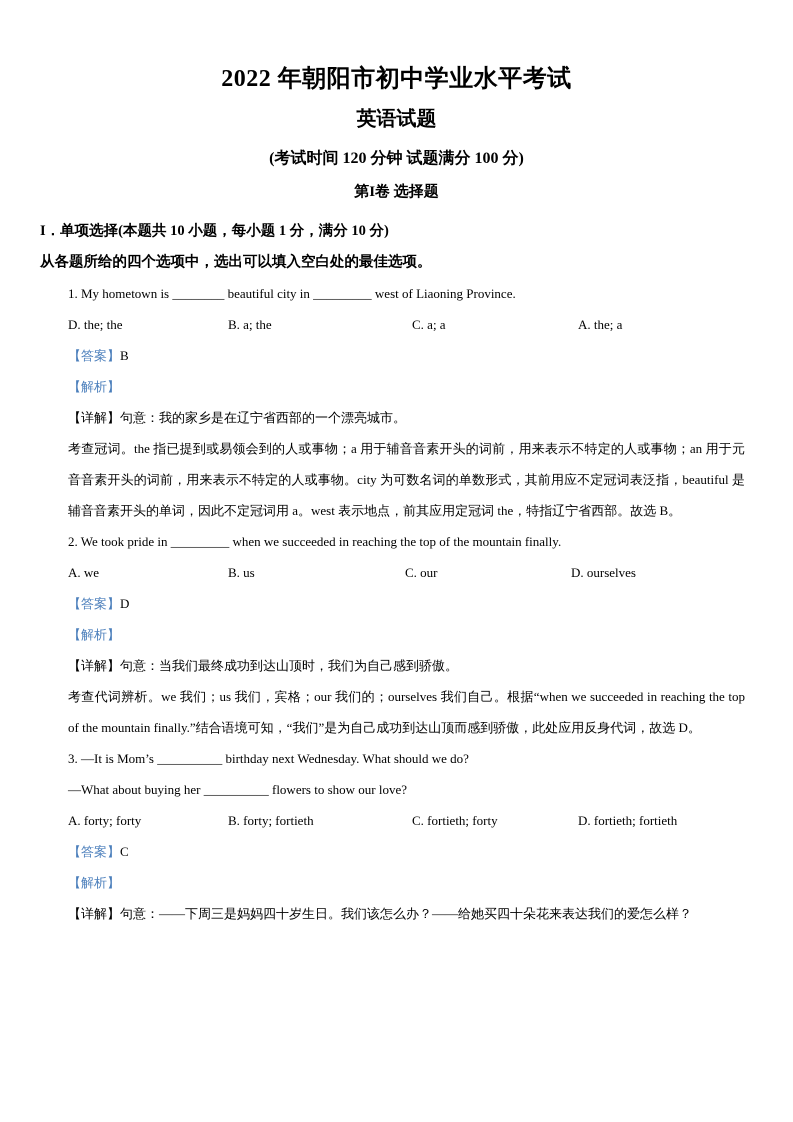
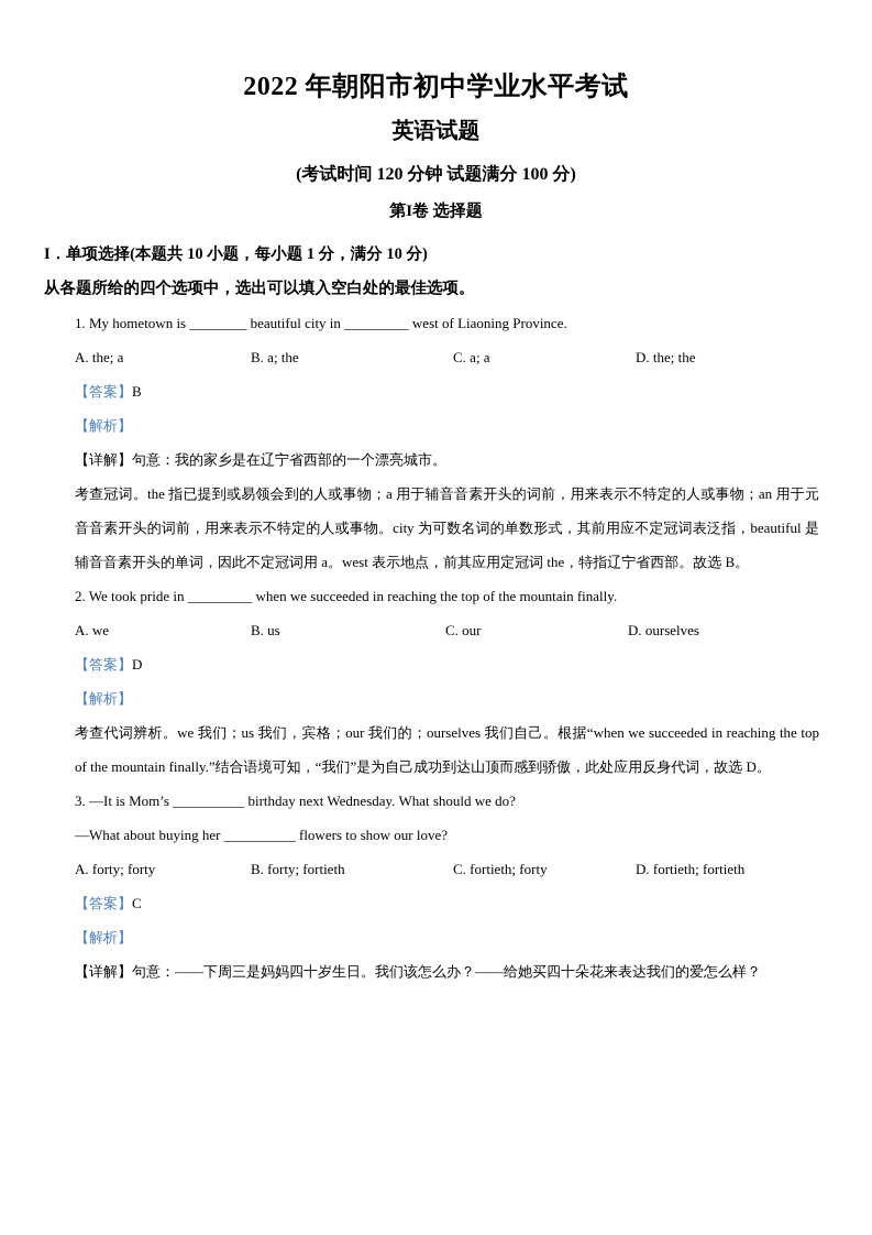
  2022 年朝阳市初中学业水平考试
  英语试题
  (考试时间 120 分钟 试题满分 100 分)
  第I卷 选择题
  I．单项选择(本题共 10 小题，每小题 1 分，满分 10 分)
  从各题所给的四个选项中，选出可以填入空白处的最佳选项。
  1. My hometown is ________ beautiful city in _________ west of Liaoning Province.
- D. the; the
+ A. the; a
  B. a; the
  C. a; a
- A. the; a
+ D. the; the
  【答案】B
  【解析】
  【详解】句意：我的家乡是在辽宁省西部的一个漂亮城市。
  考查冠词。the 指已提到或易领会到的人或事物；a 用于辅音音素开头的词前，用来表示不特定的人或事物；an 用于元音音素开头的词前，用来表示不特定的人或事物。city 为可数名词的单数形式，其前用应不定冠词表泛指，beautiful 是辅音音素开头的单词，因此不定冠词用 a。west 表示地点，前其应用定冠词 the，特指辽宁省西部。故选 B。
  2. We took pride in _________ when we succeeded in reaching the top of the mountain finally.
  A. we
  B. us
  C. our
  D. ourselves
  【答案】D
  【解析】
- 【详解】句意：当我们最终成功到达山顶时，我们为自己感到骄傲。
  考查代词辨析。we 我们；us 我们，宾格；our 我们的；ourselves 我们自己。根据“when we succeeded in reaching the top of the mountain finally.”结合语境可知，“我们”是为自己成功到达山顶而感到骄傲，此处应用反身代词，故选 D。
  3. —It is Mom’s __________ birthday next Wednesday. What should we do?
  —What about buying her __________ flowers to show our love?
  A. forty; forty
  B. forty; fortieth
  C. fortieth; forty
  D. fortieth; fortieth
  【答案】C
  【解析】
  【详解】句意：——下周三是妈妈四十岁生日。我们该怎么办？——给她买四十朵花来表达我们的爱怎么样？
